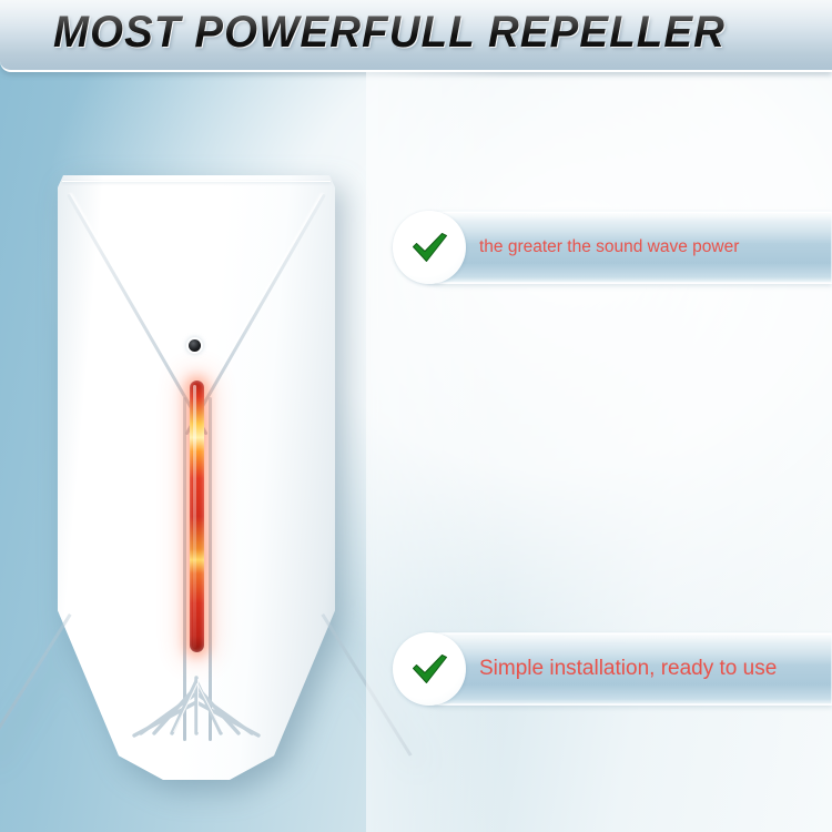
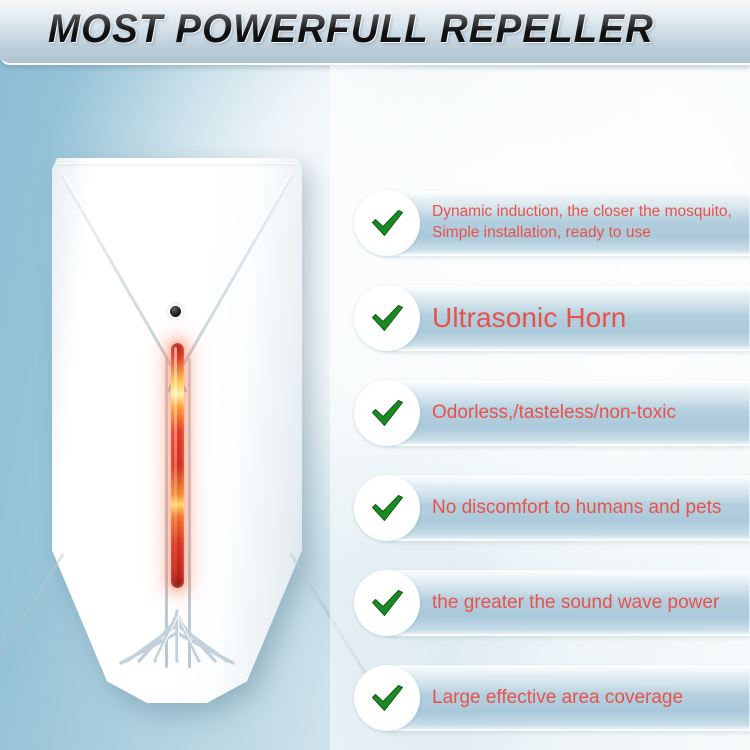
+ Dynamic induction, the closer the mosquito,
- the greater the sound wave power
+ Simple installation, ready to use
+ Ultrasonic Horn
+ Odorless,/tasteless/non-toxic
+ No discomfort to humans and pets
- Simple installation, ready to use
+ the greater the sound wave power
+ Large effective area coverage
